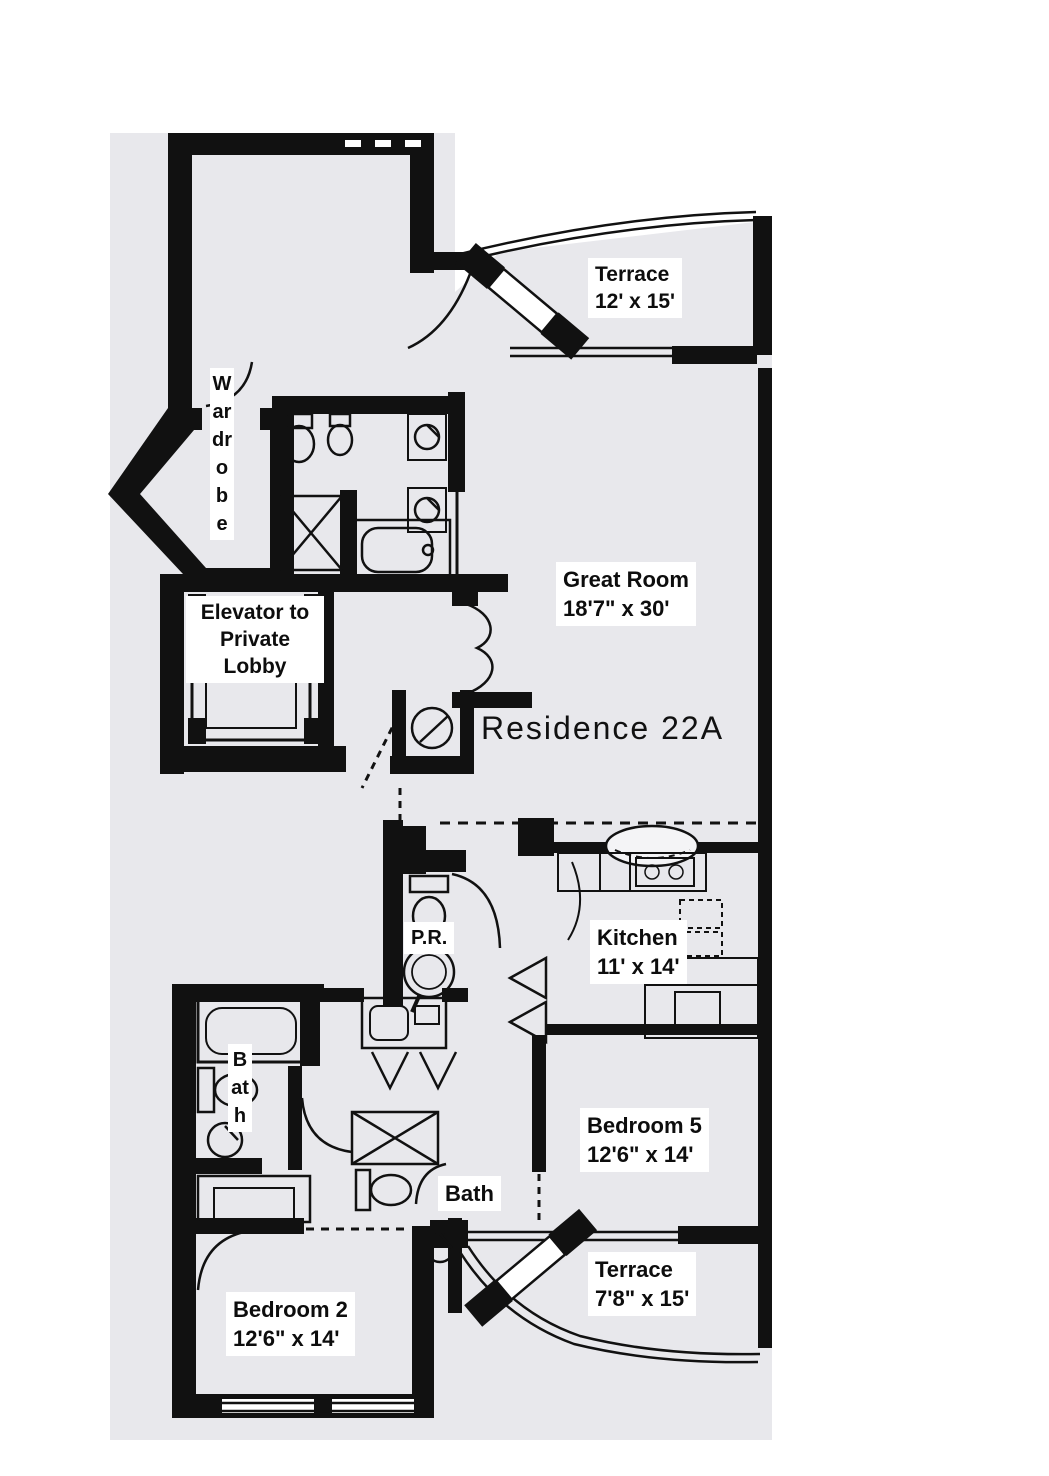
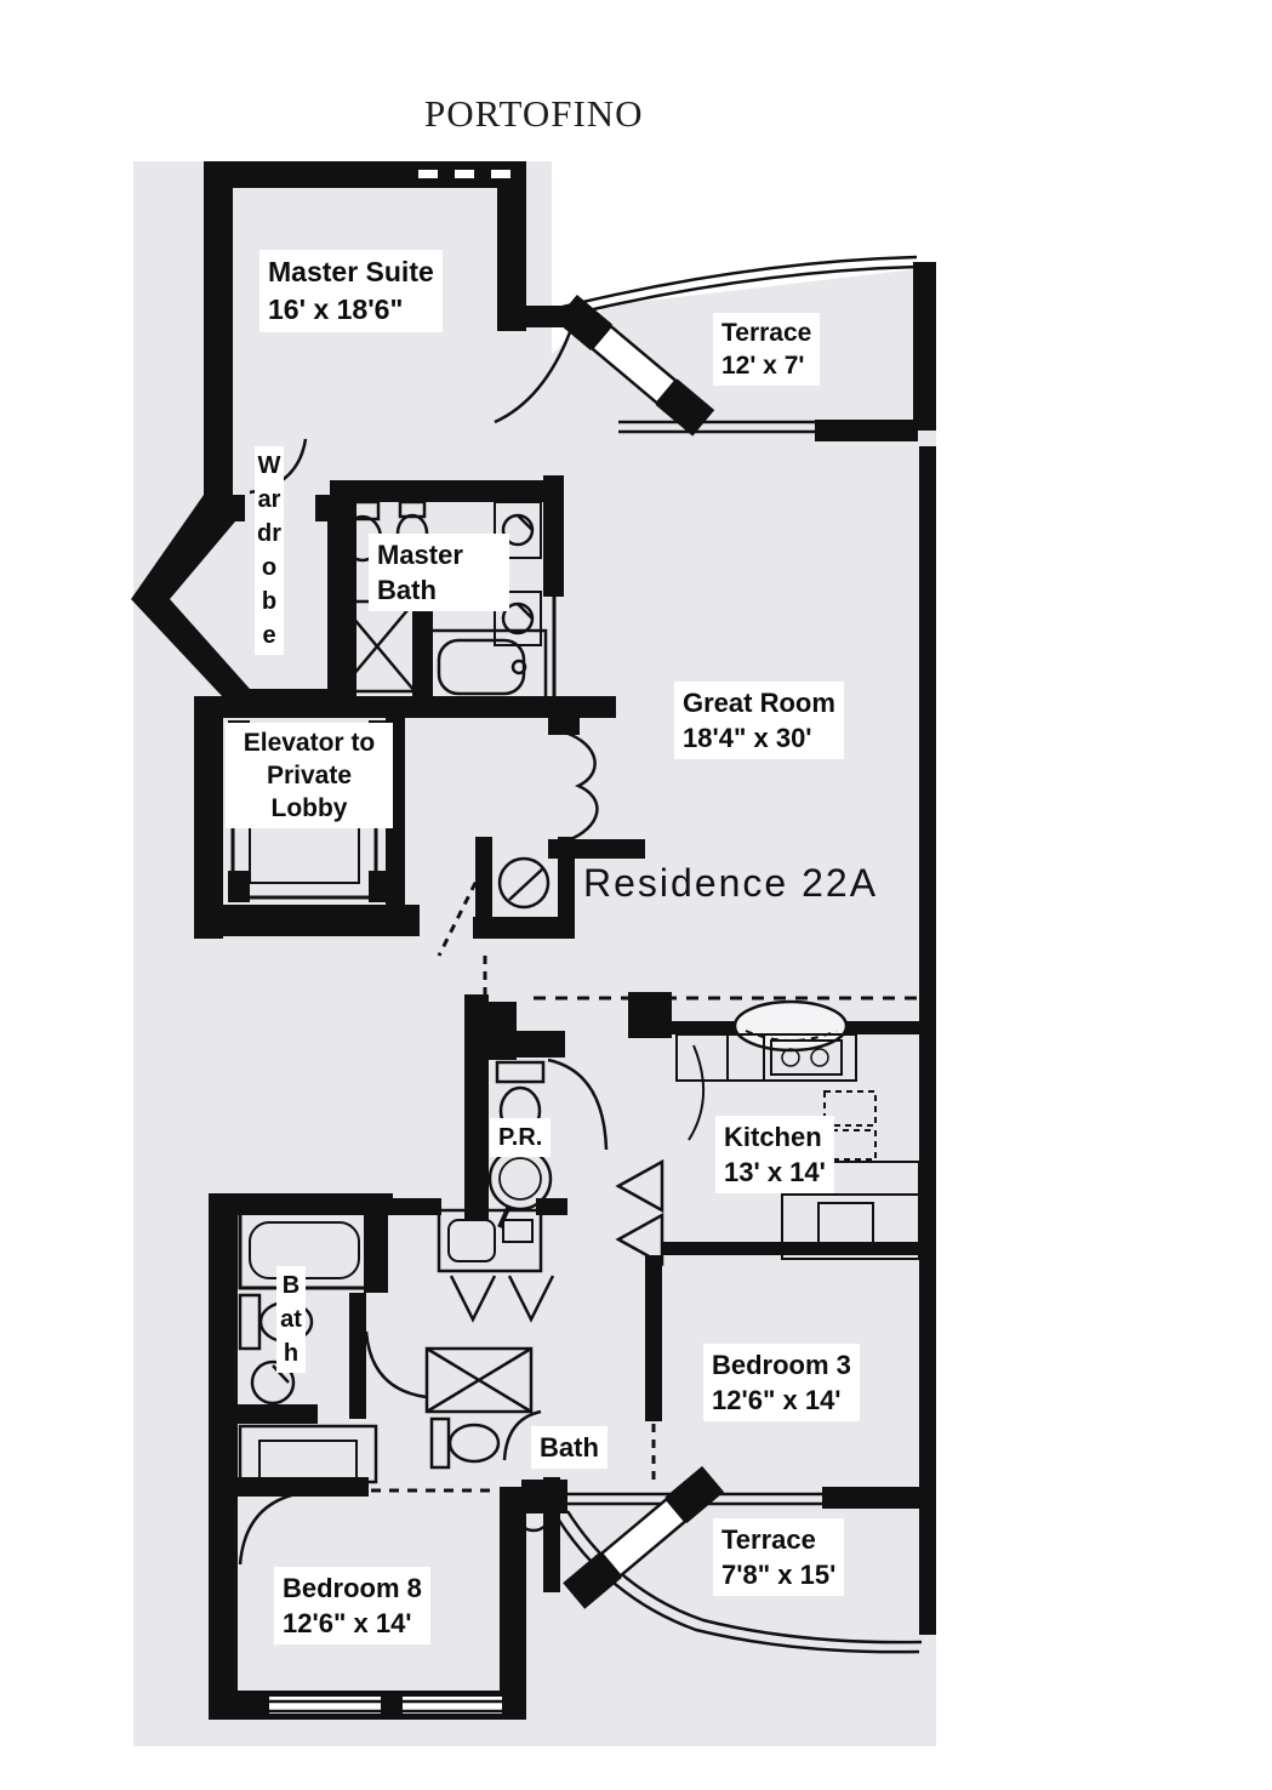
+ PORTOFINO
+ Master Suite
+ 16' x 18'6"
  Terrace
- 12' x 15'
+ 12' x 7'
  Wardrobe
+ Master Bath
  Elevator to Private Lobby
  Great Room
- 18'7" x 30'
+ 18'4" x 30'
  Residence 22A
  P.R.
  Kitchen
- 11' x 14'
+ 13' x 14'
  Bath
  Bath
- Bedroom 5
+ Bedroom 3
  12'6" x 14'
  Terrace
  7'8" x 15'
- Bedroom 2
+ Bedroom 8
  12'6" x 14'
